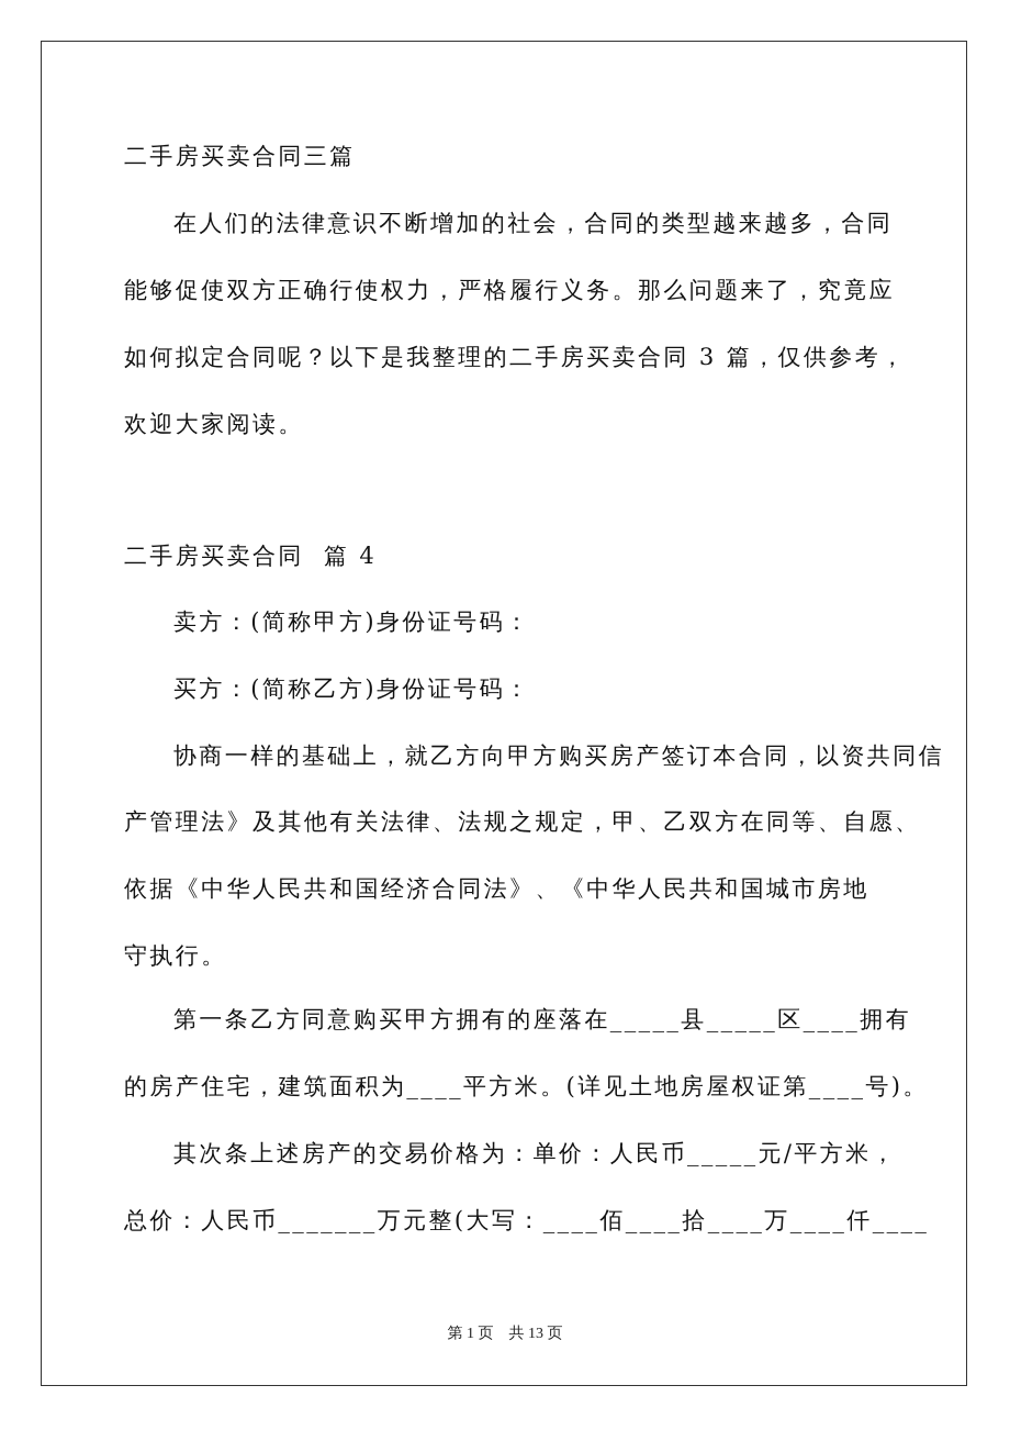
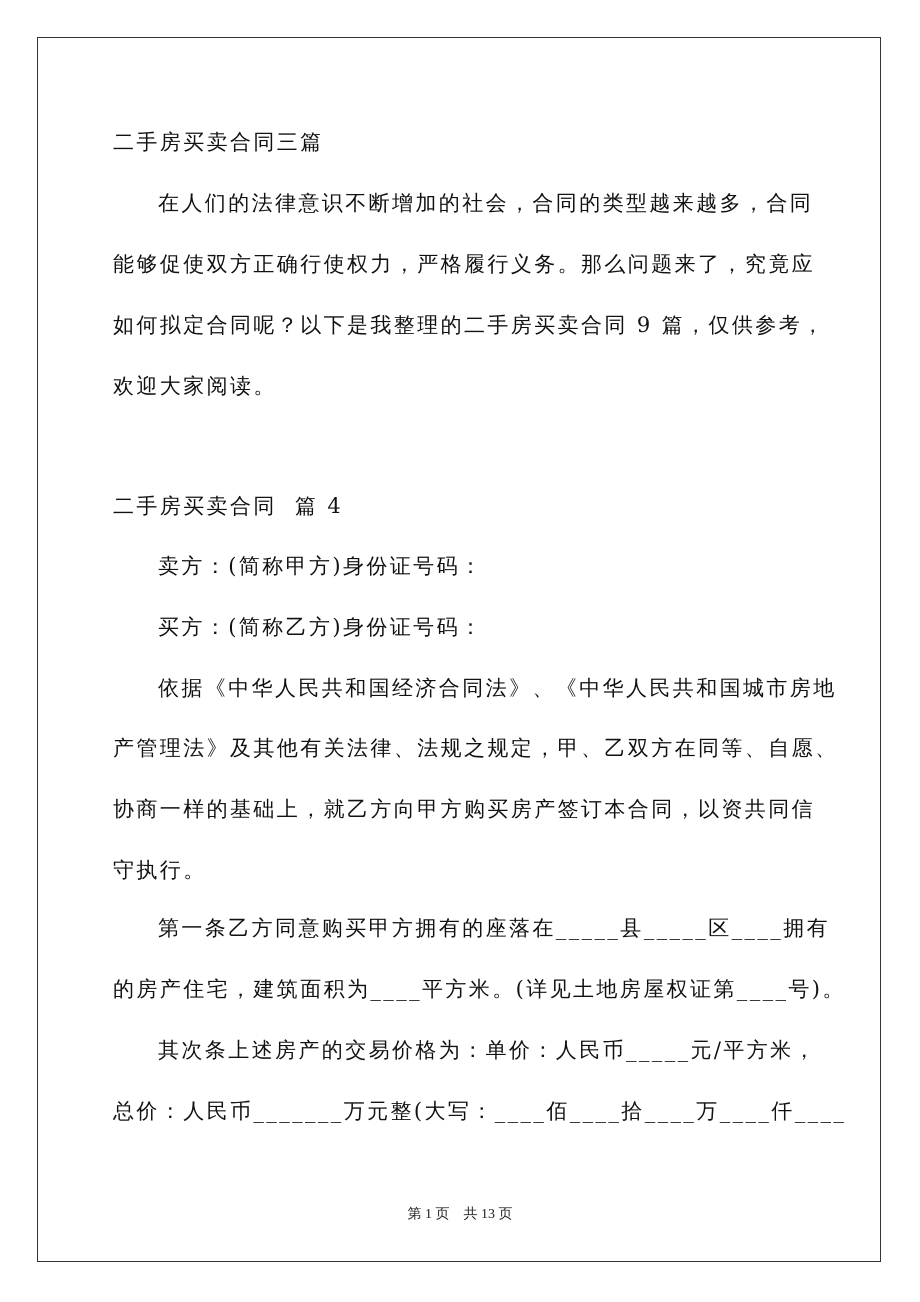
  二手房买卖合同三篇
  在人们的法律意识不断增加的社会，合同的类型越来越多，合同
  能够促使双方正确行使权力，严格履行义务。那么问题来了，究竟应
- 如何拟定合同呢？以下是我整理的二手房买卖合同 3 篇，仅供参考，
+ 如何拟定合同呢？以下是我整理的二手房买卖合同 9 篇，仅供参考，
  欢迎大家阅读。
  二手房买卖合同 篇 4
  卖方：(简称甲方)身份证号码：
  买方：(简称乙方)身份证号码：
- 协商一样的基础上，就乙方向甲方购买房产签订本合同，以资共同信
+ 依据《中华人民共和国经济合同法》、《中华人民共和国城市房地
  产管理法》及其他有关法律、法规之规定，甲、乙双方在同等、自愿、
- 依据《中华人民共和国经济合同法》、《中华人民共和国城市房地
+ 协商一样的基础上，就乙方向甲方购买房产签订本合同，以资共同信
  守执行。
  第一条乙方同意购买甲方拥有的座落在_____县_____区____拥有
  的房产住宅，建筑面积为____平方米。(详见土地房屋权证第____号)。
  其次条上述房产的交易价格为：单价：人民币_____元/平方米，
  总价：人民币_______万元整(大写：____佰____拾____万____仟____
  第 1 页 共 13 页
